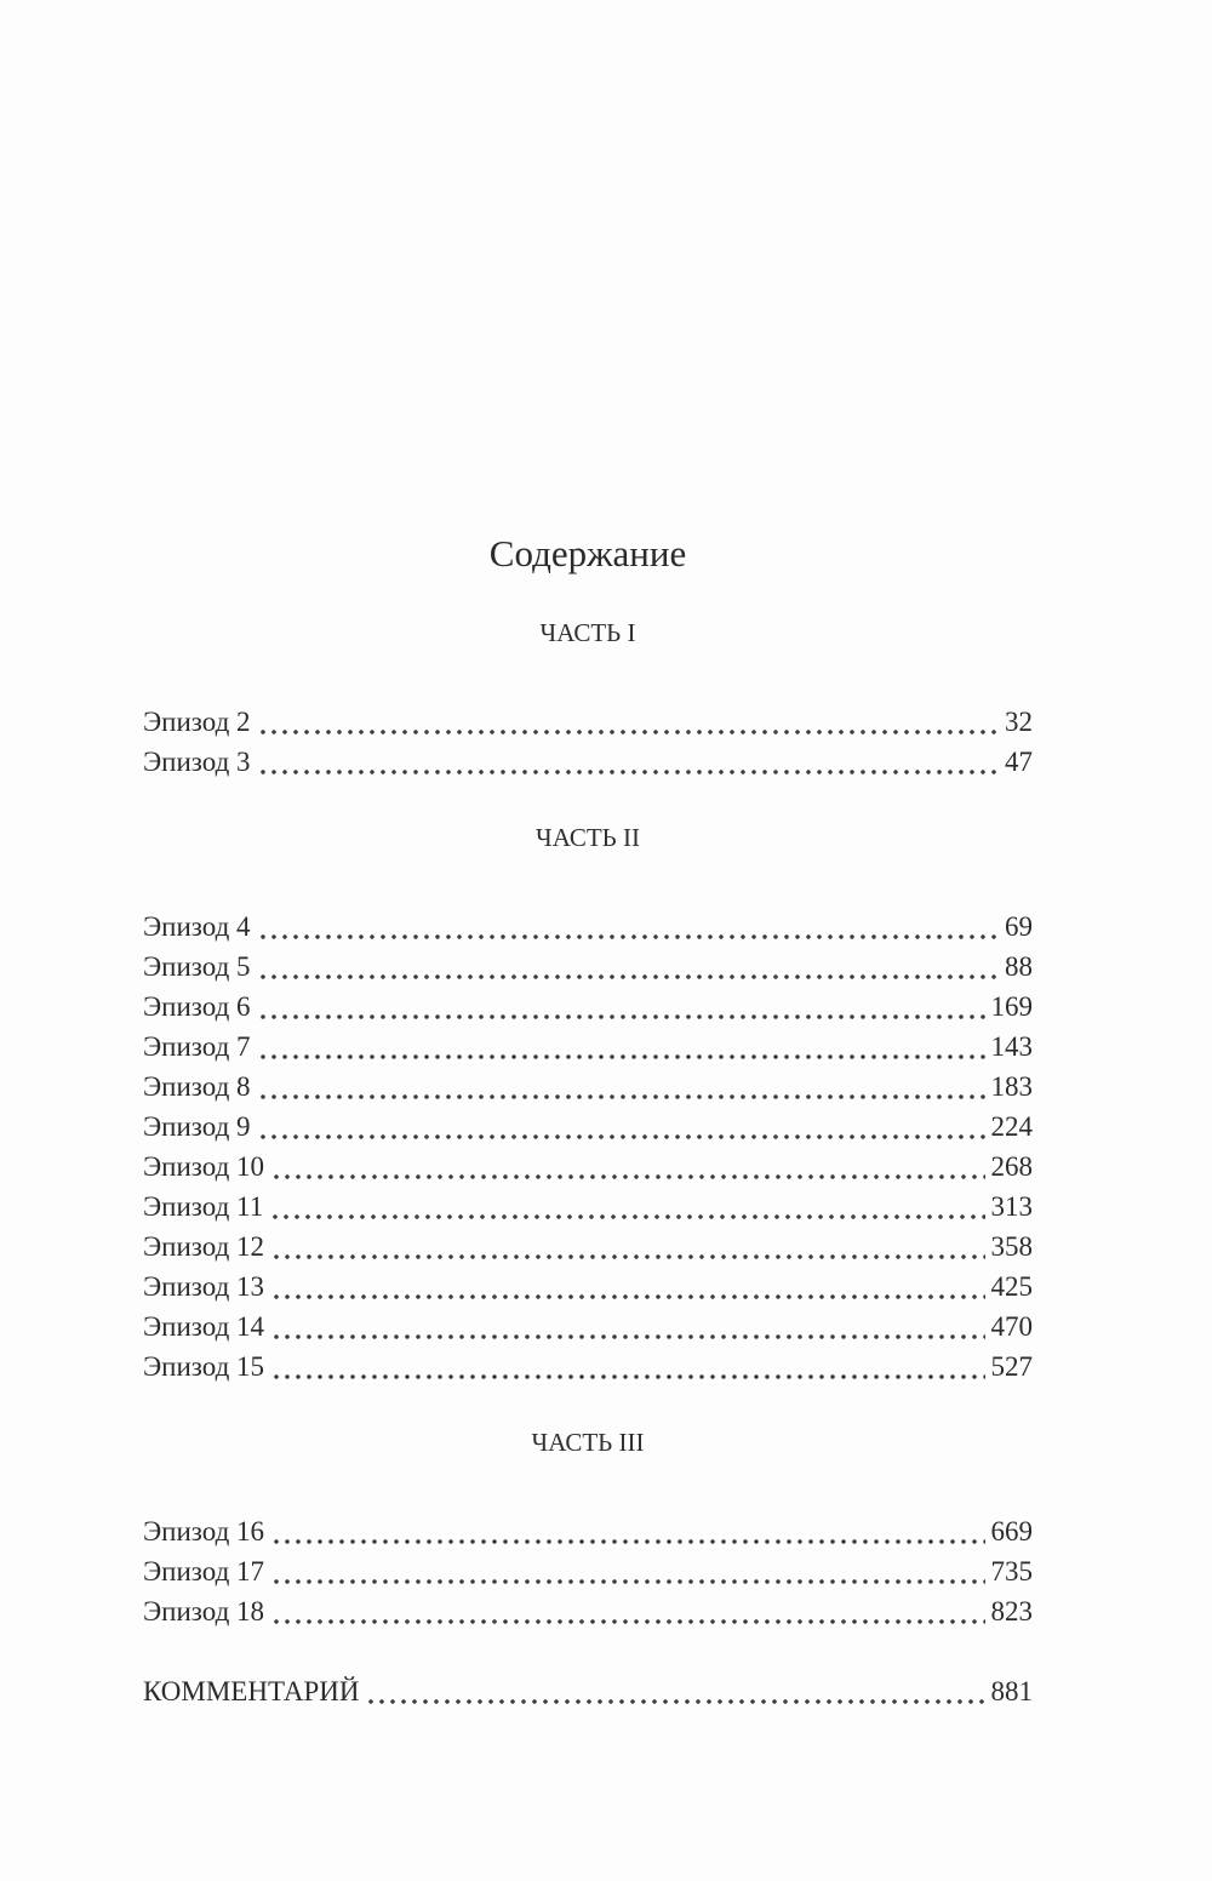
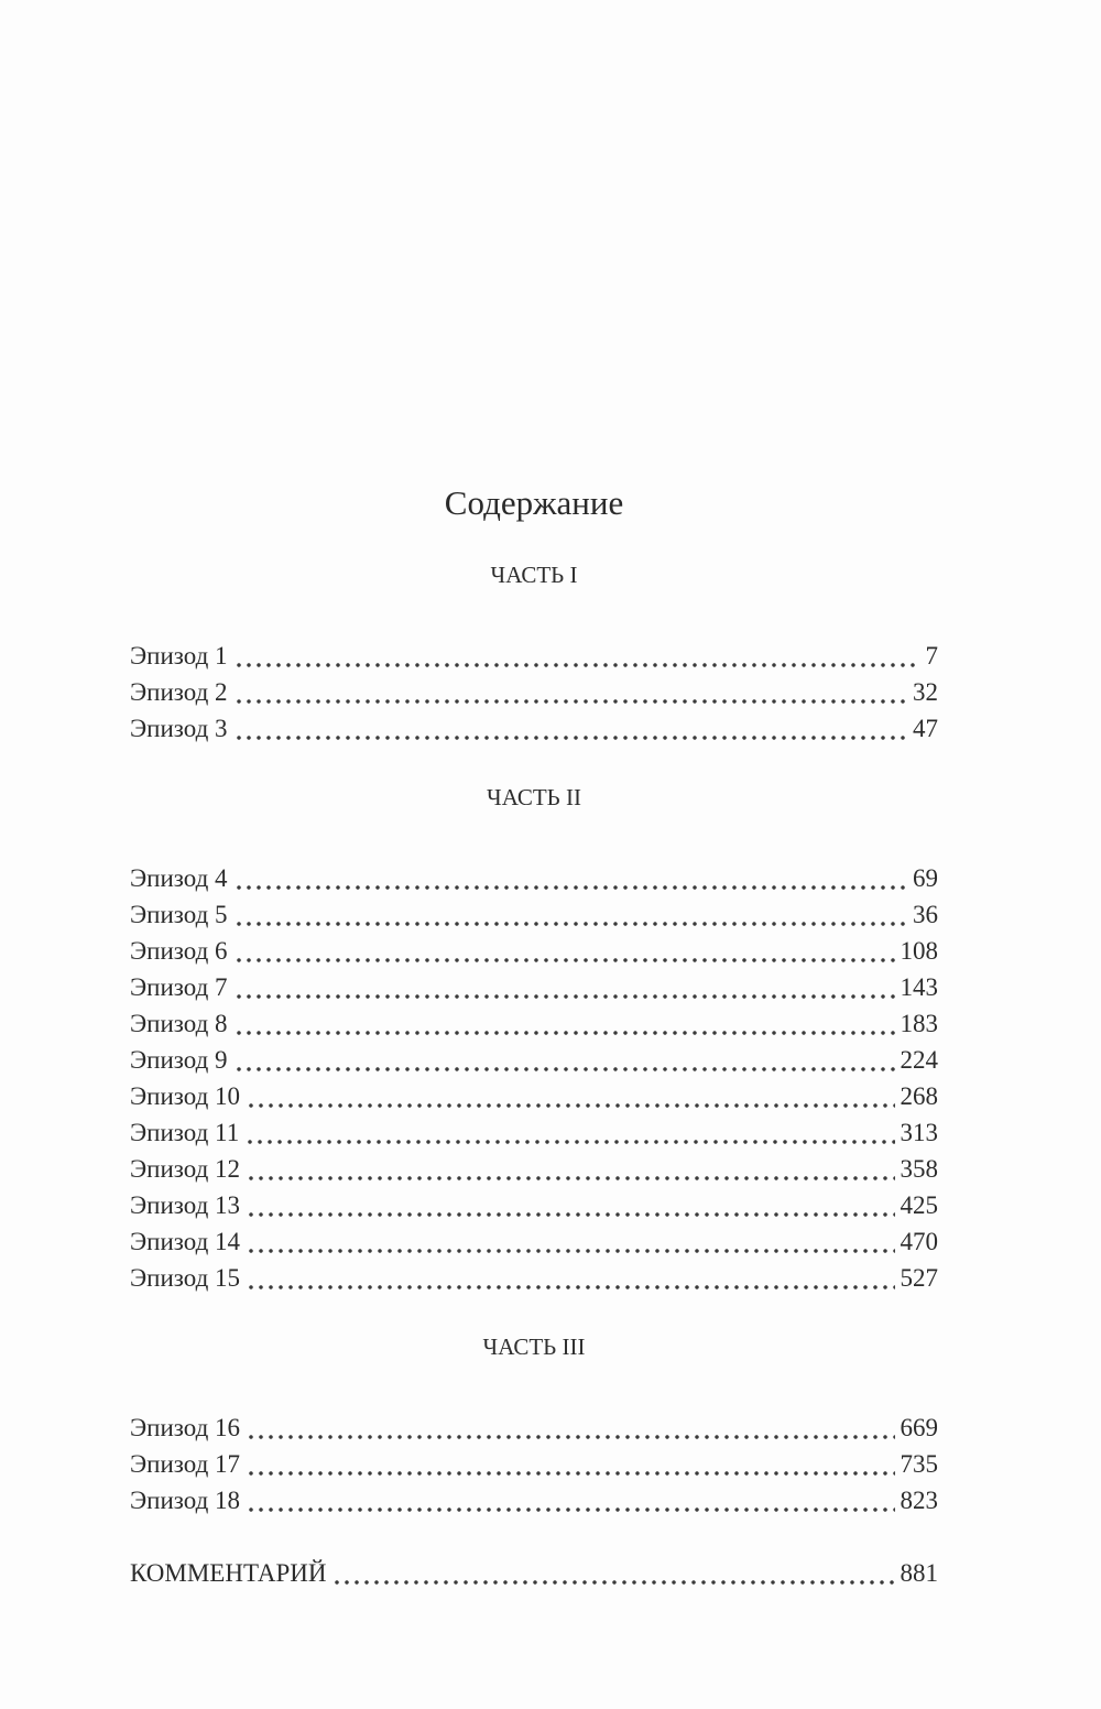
  Содержание
  ЧАСТЬ I
+ Эпизод 1
+ 7
  Эпизод 2
  32
  Эпизод 3
  47
  ЧАСТЬ II
  Эпизод 4
  69
  Эпизод 5
- 88
+ 36
  Эпизод 6
- 169
+ 108
  Эпизод 7
  143
  Эпизод 8
  183
  Эпизод 9
  224
  Эпизод 10
  268
  Эпизод 11
  313
  Эпизод 12
  358
  Эпизод 13
  425
  Эпизод 14
  470
  Эпизод 15
  527
  ЧАСТЬ III
  Эпизод 16
  669
  Эпизод 17
  735
  Эпизод 18
  823
  КОММЕНТАРИЙ
  881
